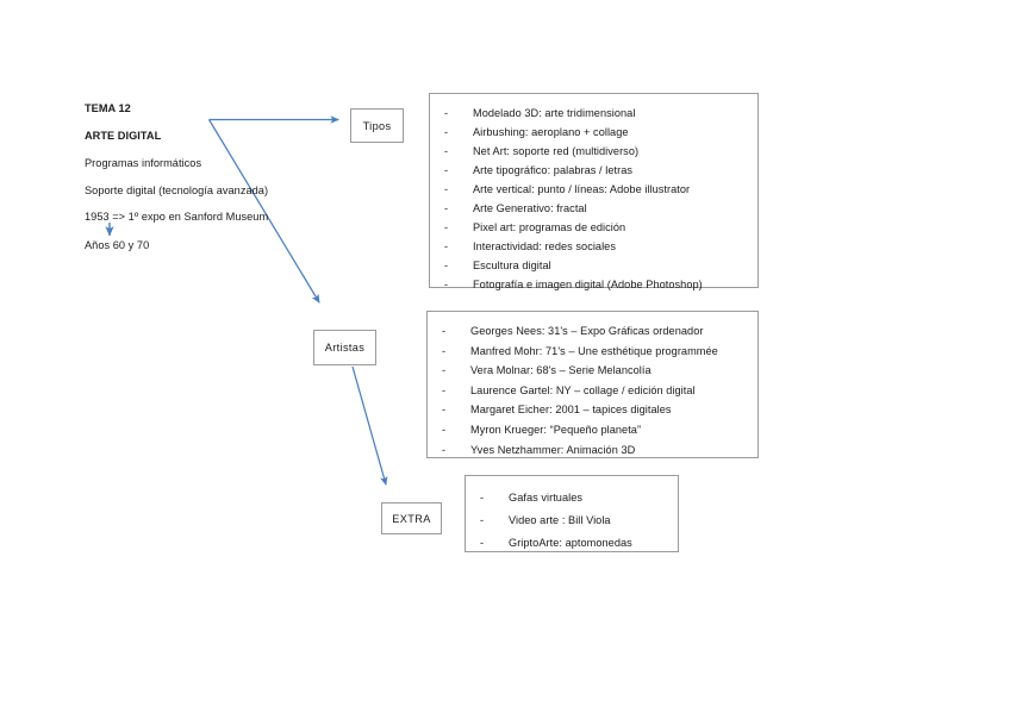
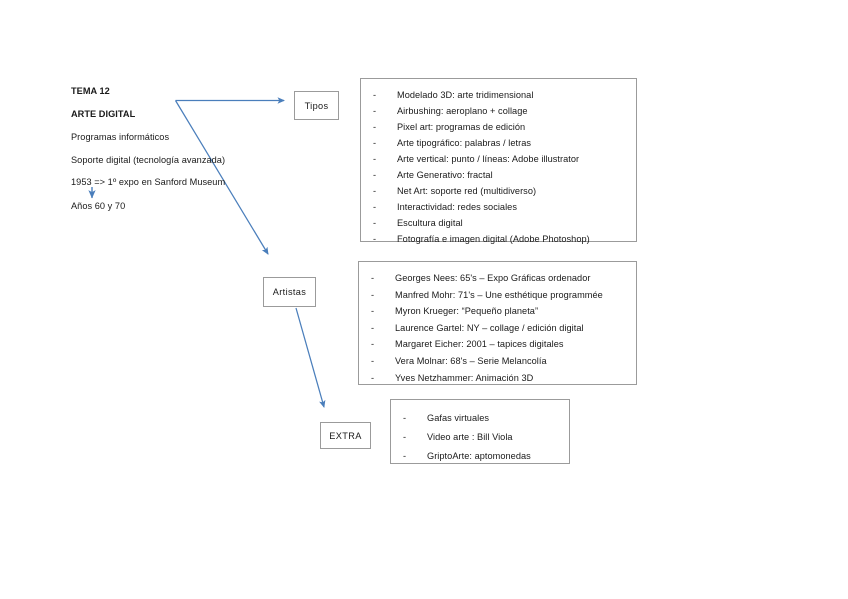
  TEMA 12
  ARTE DIGITAL
  Programas informáticos
  Soporte digital (tecnología avanzada)
  1953 => 1º expo en Sanford Museum
  Años 60 y 70
  Tipos
  Artistas
  EXTRA
  -
  Modelado 3D: arte tridimensional
  -
  Airbushing: aeroplano + collage
  -
- Net Art: soporte red (multidiverso)
+ Pixel art: programas de edición
  -
  Arte tipográfico: palabras / letras
  -
  Arte vertical: punto / líneas: Adobe illustrator
  -
  Arte Generativo: fractal
  -
- Pixel art: programas de edición
+ Net Art: soporte red (multidiverso)
  -
  Interactividad: redes sociales
  -
  Escultura digital
  -
  Fotografía e imagen digital (Adobe Photoshop)
  -
- Georges Nees: 31's – Expo Gráficas ordenador
+ Georges Nees: 65's – Expo Gráficas ordenador
  -
  Manfred Mohr: 71's – Une esthétique programmée
  -
- Vera Molnar: 68's – Serie Melancolía
+ Myron Krueger: “Pequeño planeta”
  -
  Laurence Gartel: NY – collage / edición digital
  -
  Margaret Eicher: 2001 – tapices digitales
  -
- Myron Krueger: “Pequeño planeta”
+ Vera Molnar: 68's – Serie Melancolía
  -
  Yves Netzhammer: Animación 3D
  -
  Gafas virtuales
  -
  Video arte : Bill Viola
  -
  GriptoArte: aptomonedas
